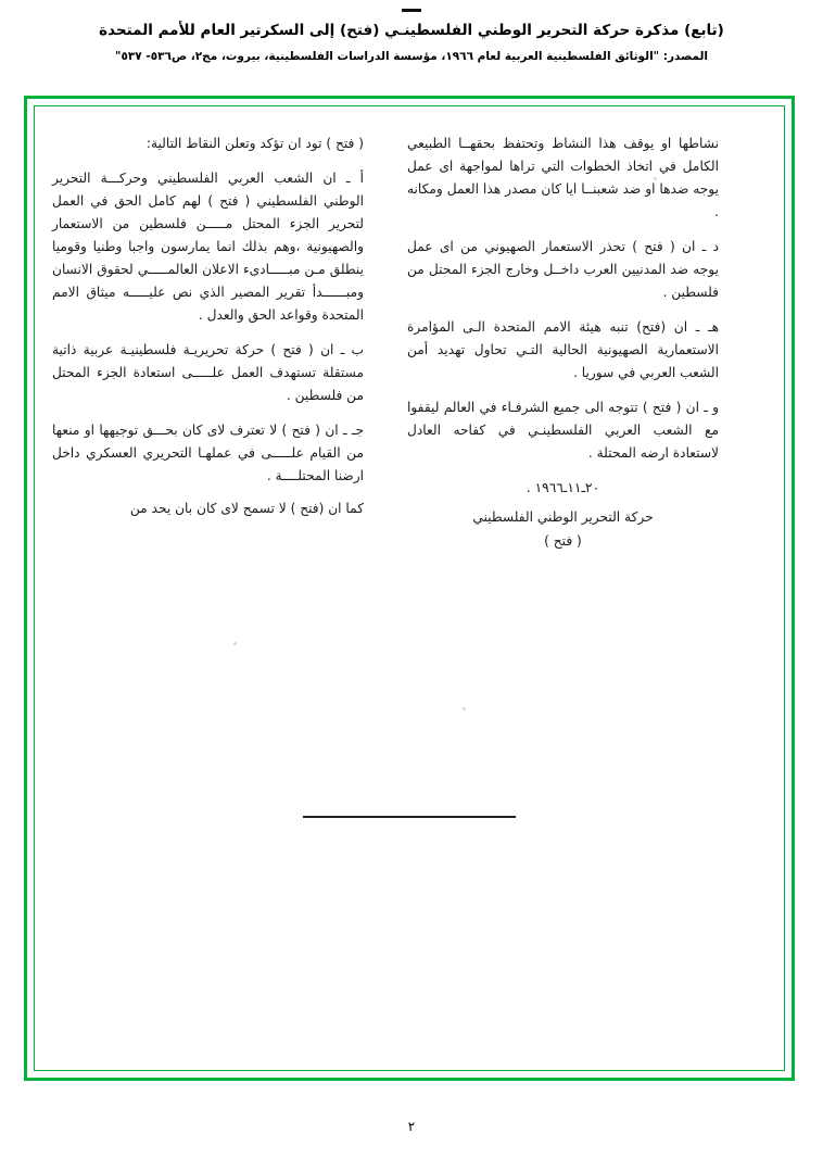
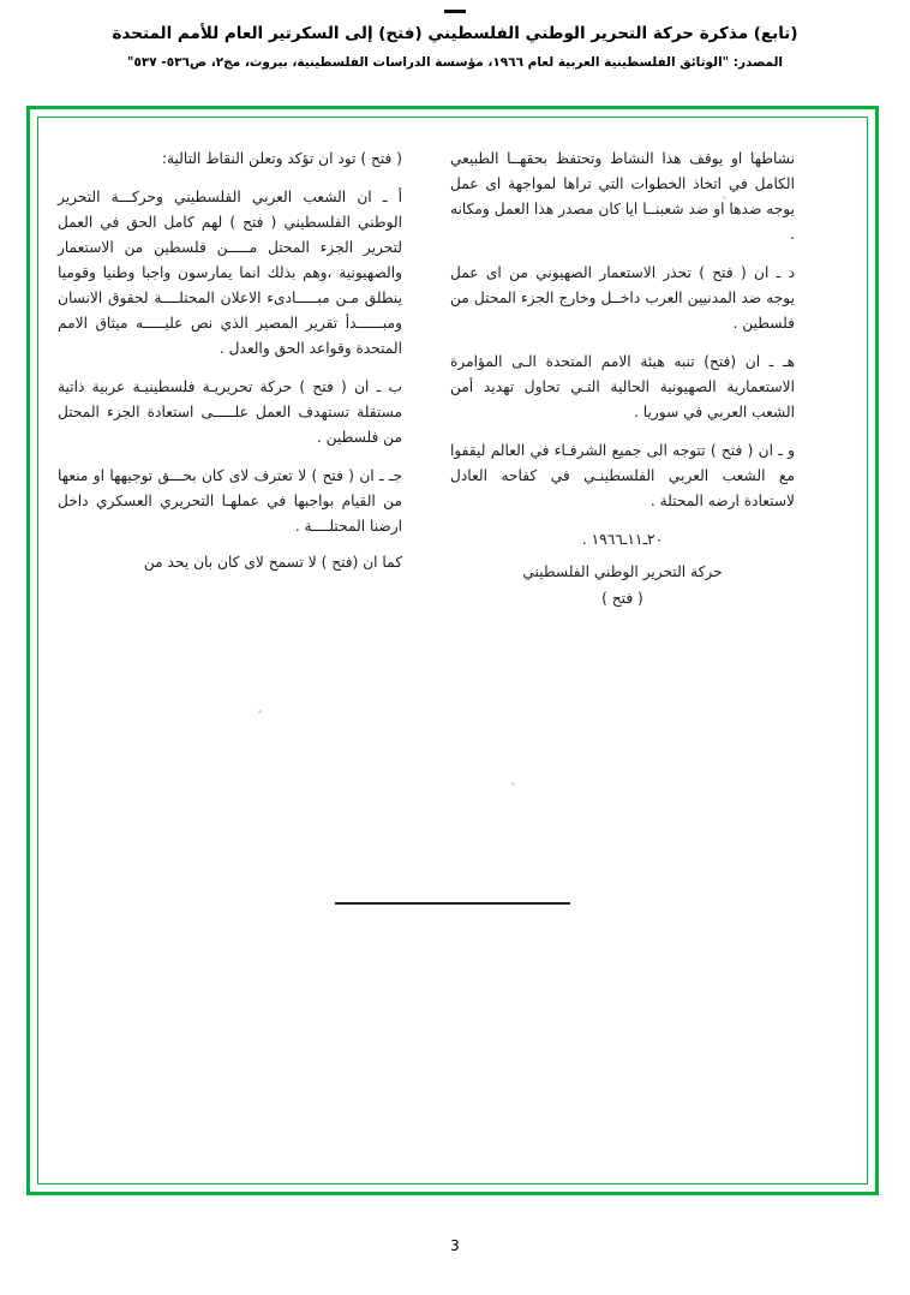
- (تابع) مذكرة حركة التحرير الوطني الفلسطينـي (فتح) إلى السكرتير العام للأمم المتحدة
+ (تابع) مذكرة حركة التحرير الوطني الفلسطيني (فتح) إلى السكرتير العام للأمم المتحدة
  المصدر: "الوثائق الفلسطينية العربية لعام ١٩٦٦، مؤسسة الدراسات الفلسطينية، بيروت، مج٢، ص٥٣٦- ٥٣٧"
  ( فتح ) تود ان تؤكد وتعلن النقاط التالية:
- أ ـ ان الشعب العربي الفلسطيني وحركـــة التحرير الوطني الفلسطيني ( فتح ) لهم كامل الحق في العمل لتحرير الجزء المحتل مـــــن فلسطين من الاستعمار والصهيونية ،وهم بذلك انما يمارسون واجبا وطنيا وقوميا ينطلق مـن مبـــــادىء الاعلان العالمـــــي لحقوق الانسان ومبــــــدأ تقرير المصير الذي نص عليـــــه ميثاق الامم المتحدة وقواعد الحق والعدل .
+ أ ـ ان الشعب العربي الفلسطيني وحركـــة التحرير الوطني الفلسطيني ( فتح ) لهم كامل الحق في العمل لتحرير الجزء المحتل مـــــن فلسطين من الاستعمار والصهيونية ،وهم بذلك انما يمارسون واجبا وطنيا وقوميا ينطلق مـن مبـــــادىء الاعلان المحتلــــة لحقوق الانسان ومبــــــدأ تقرير المصير الذي نص عليـــــه ميثاق الامم المتحدة وقواعد الحق والعدل .
  ب ـ ان ( فتح ) حركة تحريريـة فلسطينيـة عربية ذاتية مستقلة تستهدف العمل علـــــى استعادة الجزء المحتل من فلسطين .
- جـ ـ ان ( فتح ) لا تعترف لاى كان بحـــق توجيهها او منعها من القيام علـــــى في عملهـا التحريري العسكري داخل ارضنا المحتلــــة .
+ جـ ـ ان ( فتح ) لا تعترف لاى كان بحـــق توجيهها او منعها من القيام بواجبها في عملهـا التحريري العسكري داخل ارضنا المحتلــــة .
  كما ان (فتح ) لا تسمح لاى كان بان يحد من
  نشاطها او يوقف هذا النشاط وتحتفظ بحقهــا الطبيعي الكامل في اتخاذ الخطوات التي تراها لمواجهة اى عمل يوجه ضدها او ضد شعبنــا ايا كان مصدر هذا العمل ومكانه .
  د ـ ان ( فتح ) تحذر الاستعمار الصهيوني من اى عمل يوجه ضد المدنيين العرب داخــل وخارج الجزء المحتل من فلسطين .
  هـ ـ ان (فتح) تنبه هيئة الامم المتحدة الـى المؤامرة الاستعمارية الصهيونية الحالية التـي تحاول تهديد أمن الشعب العربي في سوريا .
  و ـ ان ( فتح ) تتوجه الى جميع الشرفـاء في العالم ليقفوا مع الشعب العربي الفلسطينـي في كفاحه العادل لاستعادة ارضه المحتلة .
  ٢٠ـ١١ـ١٩٦٦ .
  حركة التحرير الوطني الفلسطيني
  ( فتح )
- ٢
+ 3
